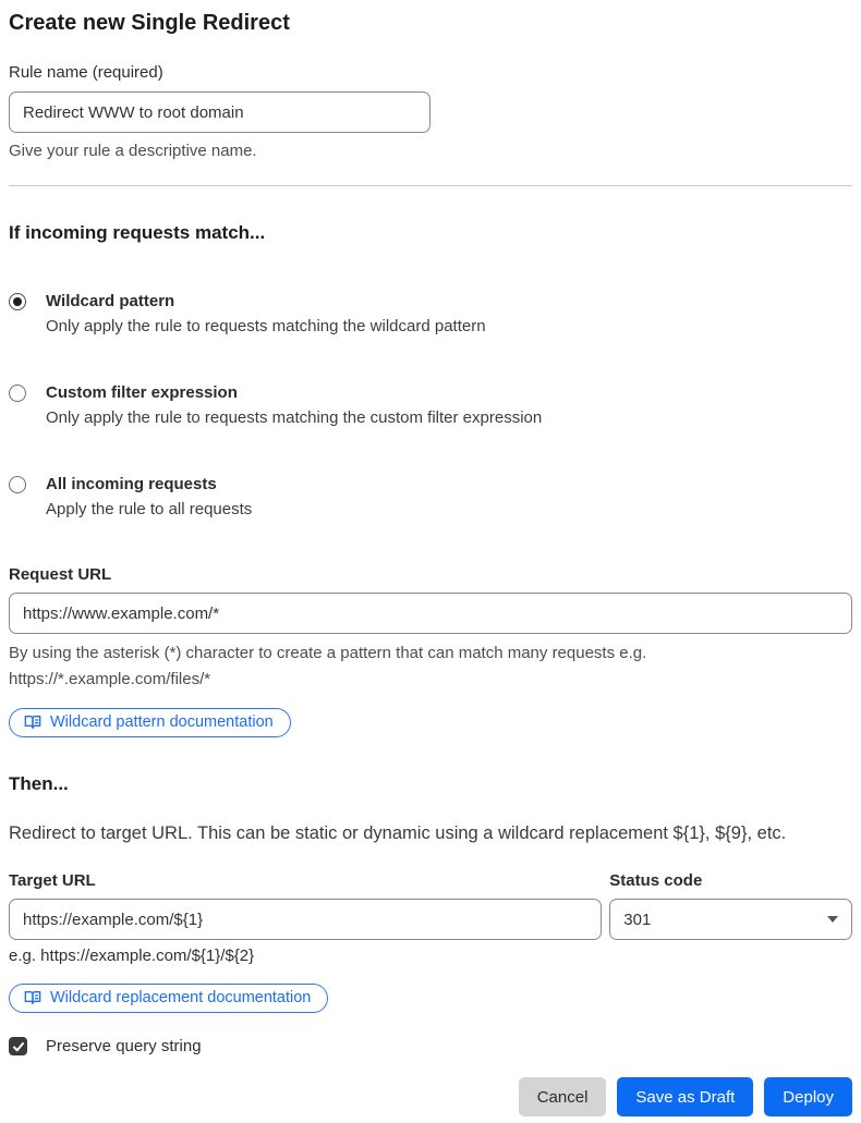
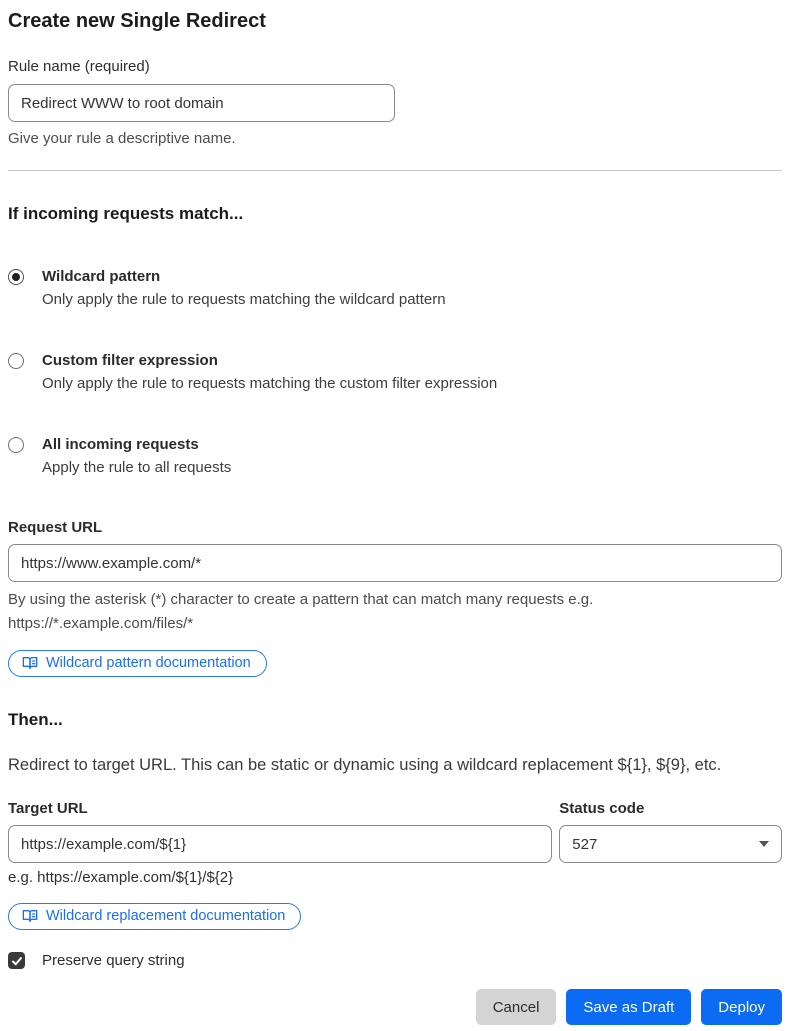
  Create new Single Redirect
  Rule name (required)
  Redirect WWW to root domain
  Give your rule a descriptive name.
  If incoming requests match...
  Wildcard pattern
  Only apply the rule to requests matching the wildcard pattern
  Custom filter expression
  Only apply the rule to requests matching the custom filter expression
  All incoming requests
  Apply the rule to all requests
  Request URL
  https://www.example.com/*
  By using the asterisk (*) character to create a pattern that can match many requests e.g.
  https://*.example.com/files/*
  Wildcard pattern documentation
  Then...
  Redirect to target URL. This can be static or dynamic using a wildcard replacement ${1}, ${9}, etc.
  Target URL
  https://example.com/${1}
  Status code
- 301
+ 527
  e.g. https://example.com/${1}/${2}
  Wildcard replacement documentation
  Preserve query string
  Cancel
  Save as Draft
  Deploy
